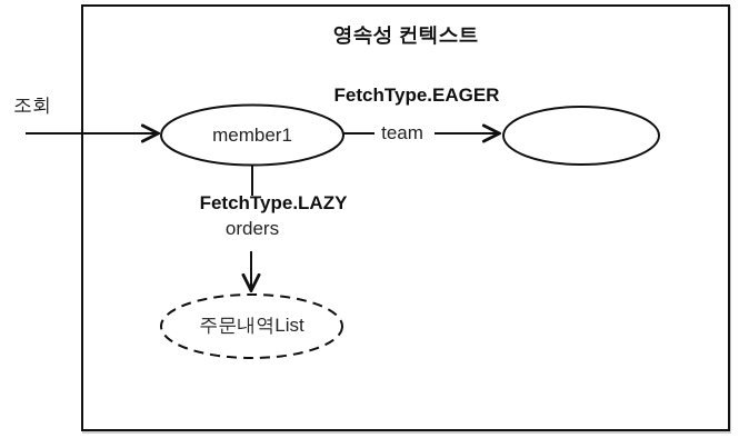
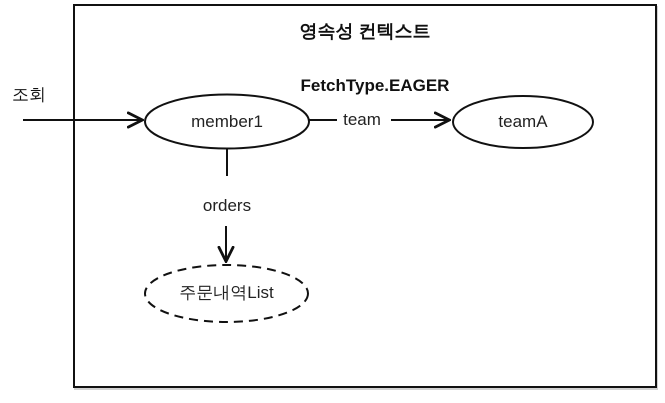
  영속성 컨텍스트
  조회
  FetchType.EAGER
  team
- FetchType.LAZY
  orders
  member1
+ teamA
  주문내역List
